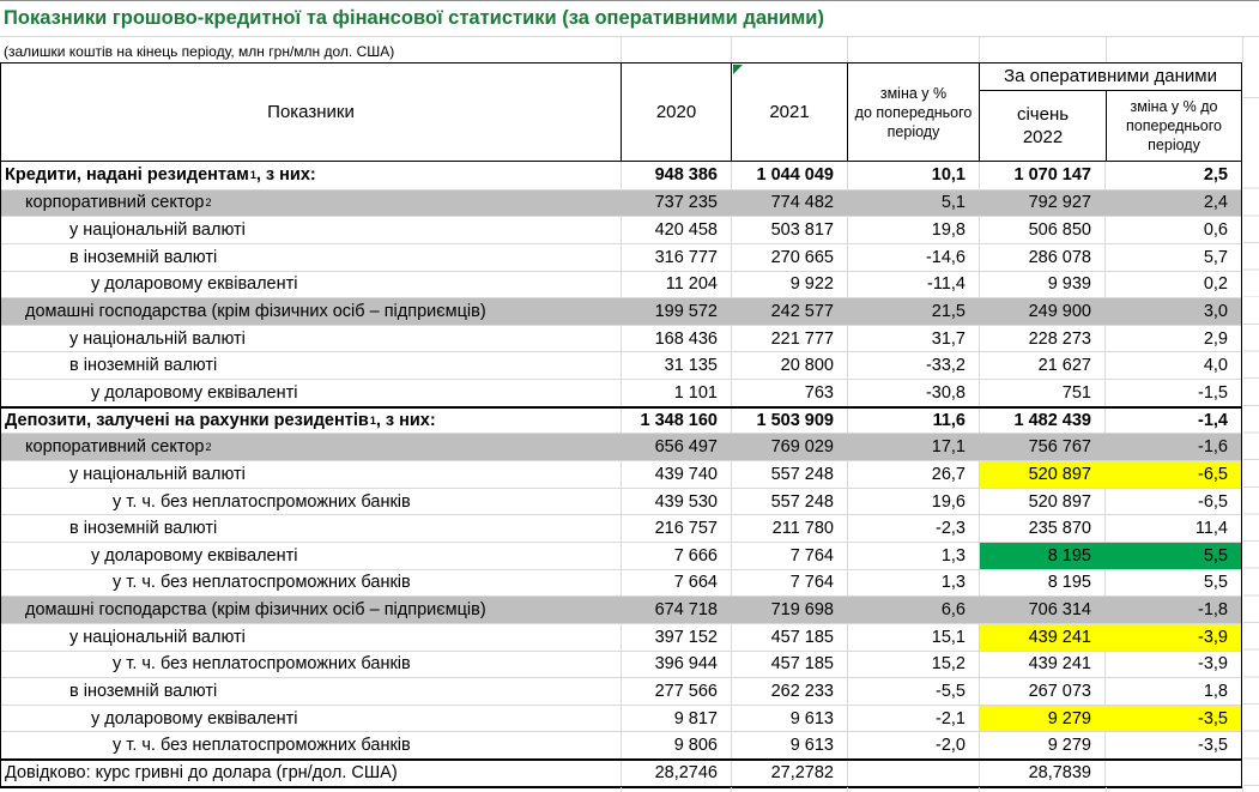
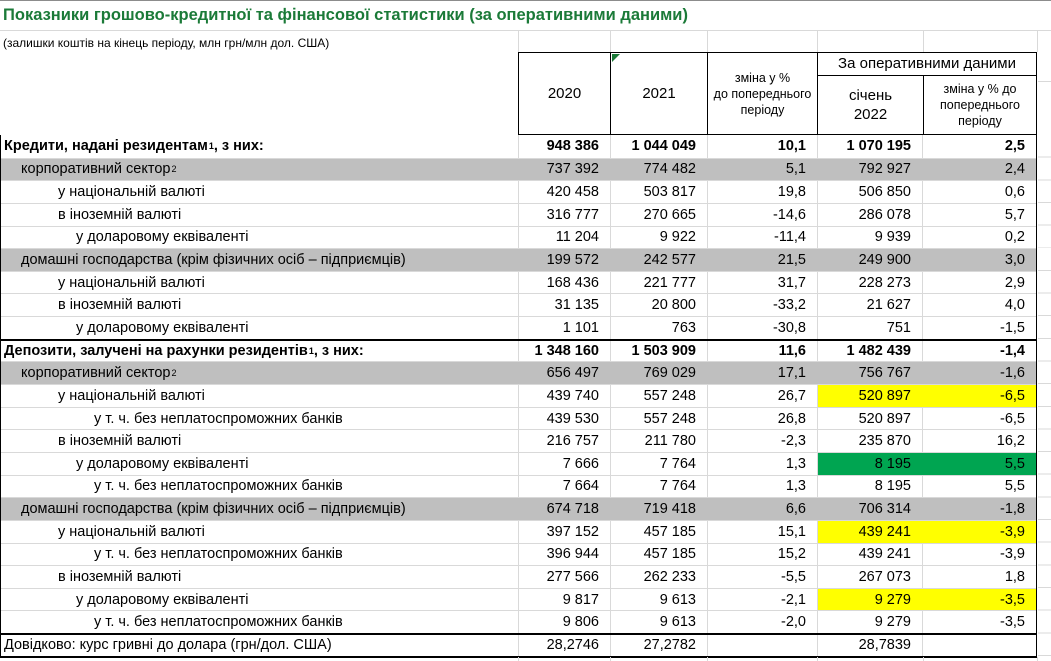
  Показники грошово-кредитної та фінансової статистики (за оперативними даними)
  (залишки коштів на кінець періоду, млн грн/млн дол. США)
- Показники
  2020
  2021
  зміна у %
  до попереднього
  періоду
  За оперативними даними
  січень
  2022
  зміна у % до
  попереднього
  періоду
  Кредити, надані резидентам
  1
  , з них:
  948 386
  1 044 049
  10,1
- 1 070 147
+ 1 070 195
  2,5
  корпоративний сектор
  2
- 737 235
+ 737 392
  774 482
  5,1
  792 927
  2,4
  у національній валюті
  420 458
  503 817
  19,8
  506 850
  0,6
  в іноземній валюті
  316 777
  270 665
  -14,6
  286 078
  5,7
  у доларовому еквіваленті
  11 204
  9 922
  -11,4
  9 939
  0,2
  домашні господарства (крім фізичних осіб – підприємців)
  199 572
  242 577
  21,5
  249 900
  3,0
  у національній валюті
  168 436
  221 777
  31,7
  228 273
  2,9
  в іноземній валюті
  31 135
  20 800
  -33,2
  21 627
  4,0
  у доларовому еквіваленті
  1 101
  763
  -30,8
  751
  -1,5
  Депозити, залучені на рахунки резидентів
  1
  , з них:
  1 348 160
  1 503 909
  11,6
  1 482 439
  -1,4
  корпоративний сектор
  2
  656 497
  769 029
  17,1
  756 767
  -1,6
  у національній валюті
  439 740
  557 248
  26,7
  520 897
  -6,5
  у т. ч. без неплатоспроможних банків
  439 530
  557 248
- 19,6
+ 26,8
  520 897
  -6,5
  в іноземній валюті
  216 757
  211 780
  -2,3
  235 870
- 11,4
+ 16,2
  у доларовому еквіваленті
  7 666
  7 764
  1,3
  8 195
  5,5
  у т. ч. без неплатоспроможних банків
  7 664
  7 764
  1,3
  8 195
  5,5
  домашні господарства (крім фізичних осіб – підприємців)
  674 718
- 719 698
+ 719 418
  6,6
  706 314
  -1,8
  у національній валюті
  397 152
  457 185
  15,1
  439 241
  -3,9
  у т. ч. без неплатоспроможних банків
  396 944
  457 185
  15,2
  439 241
  -3,9
  в іноземній валюті
  277 566
  262 233
  -5,5
  267 073
  1,8
  у доларовому еквіваленті
  9 817
  9 613
  -2,1
  9 279
  -3,5
  у т. ч. без неплатоспроможних банків
  9 806
  9 613
  -2,0
  9 279
  -3,5
  Довідково: курс гривні до долара (грн/дол. США)
  28,2746
  27,2782
  28,7839
